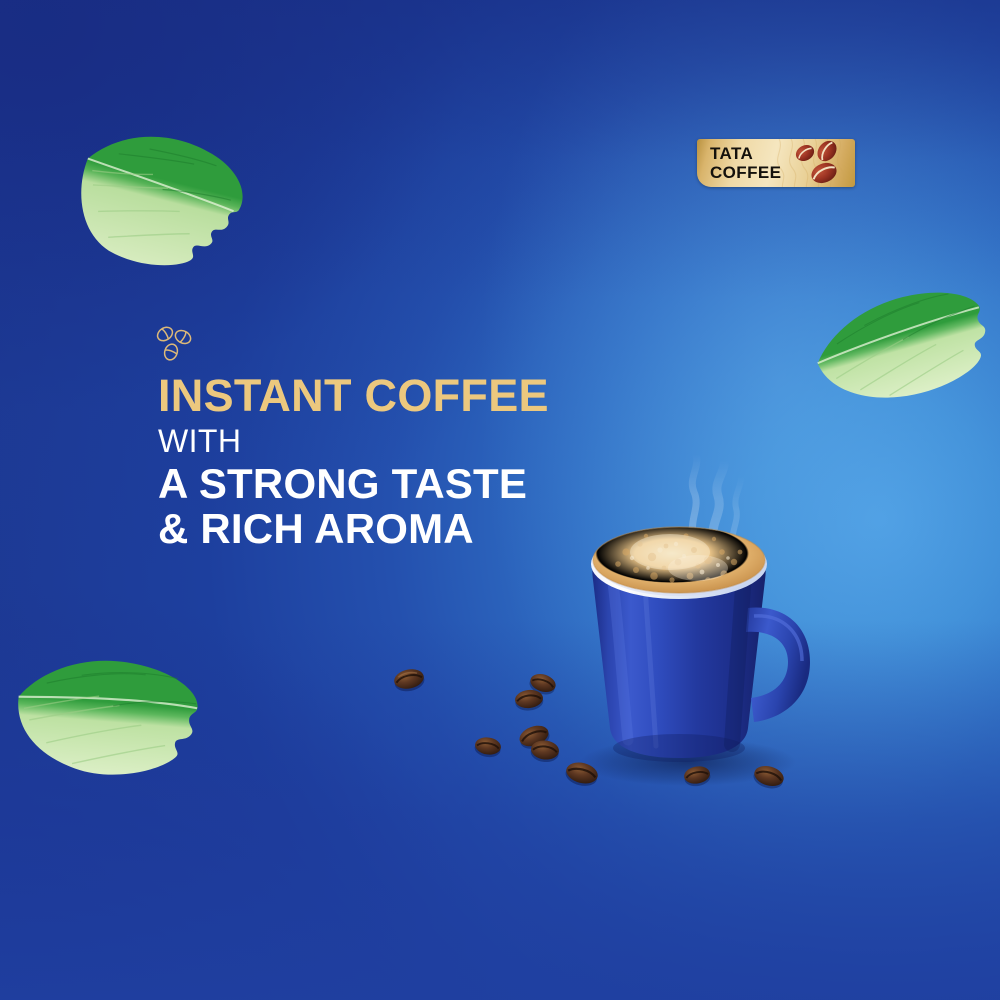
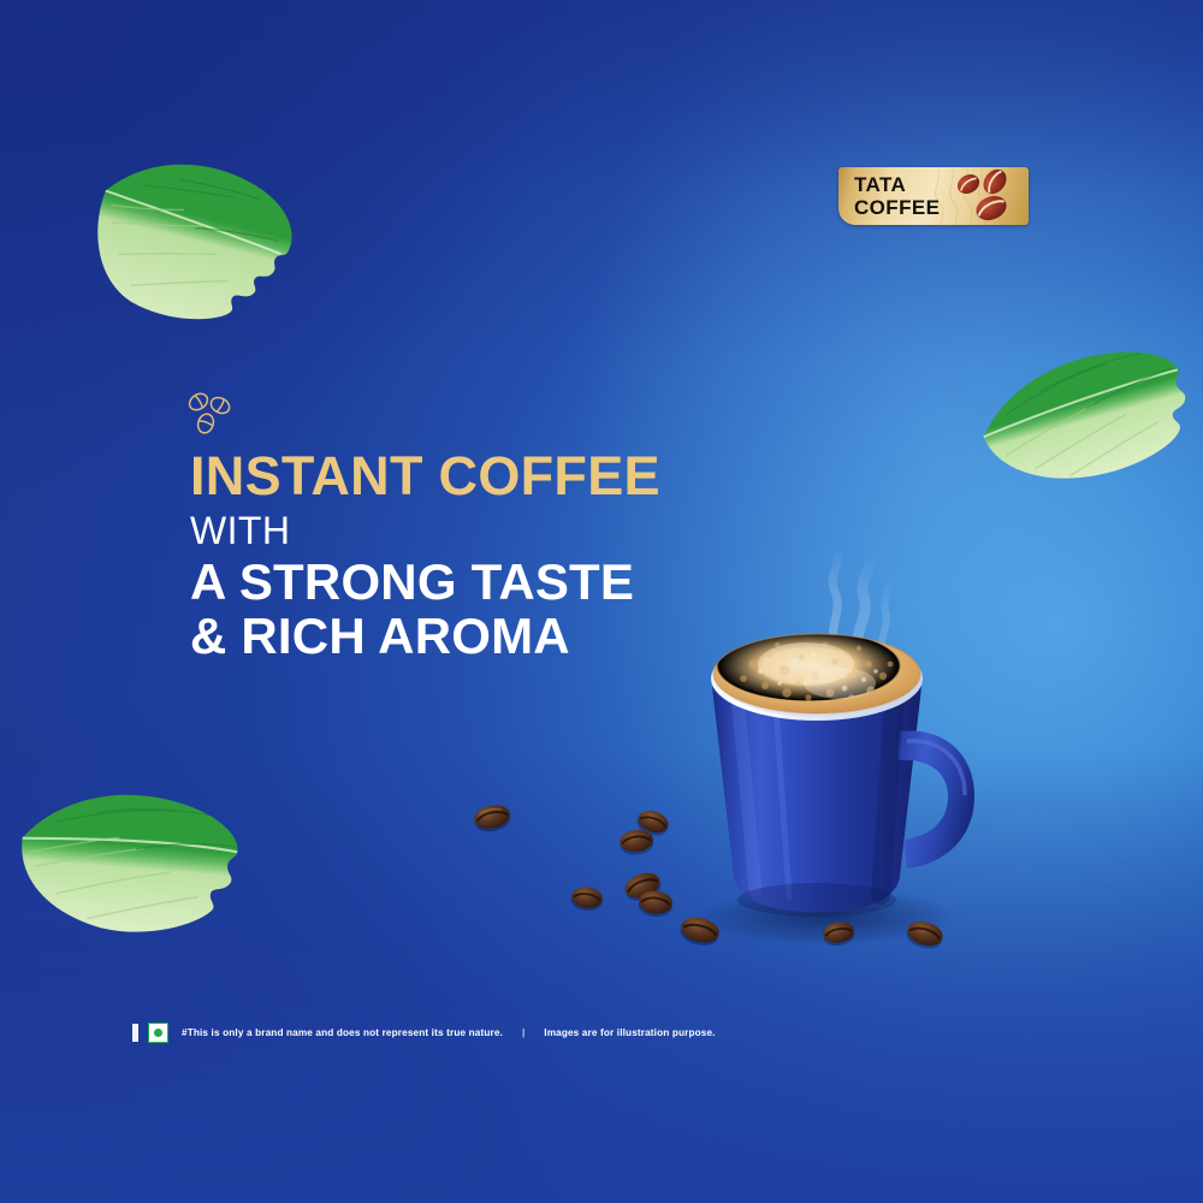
  TATA
  COFFEE
  INSTANT COFFEE
  WITH
  A STRONG TASTE
  & RICH AROMA
+ #This is only a brand name and does not represent its true nature.
+ |
+ Images are for illustration purpose.
